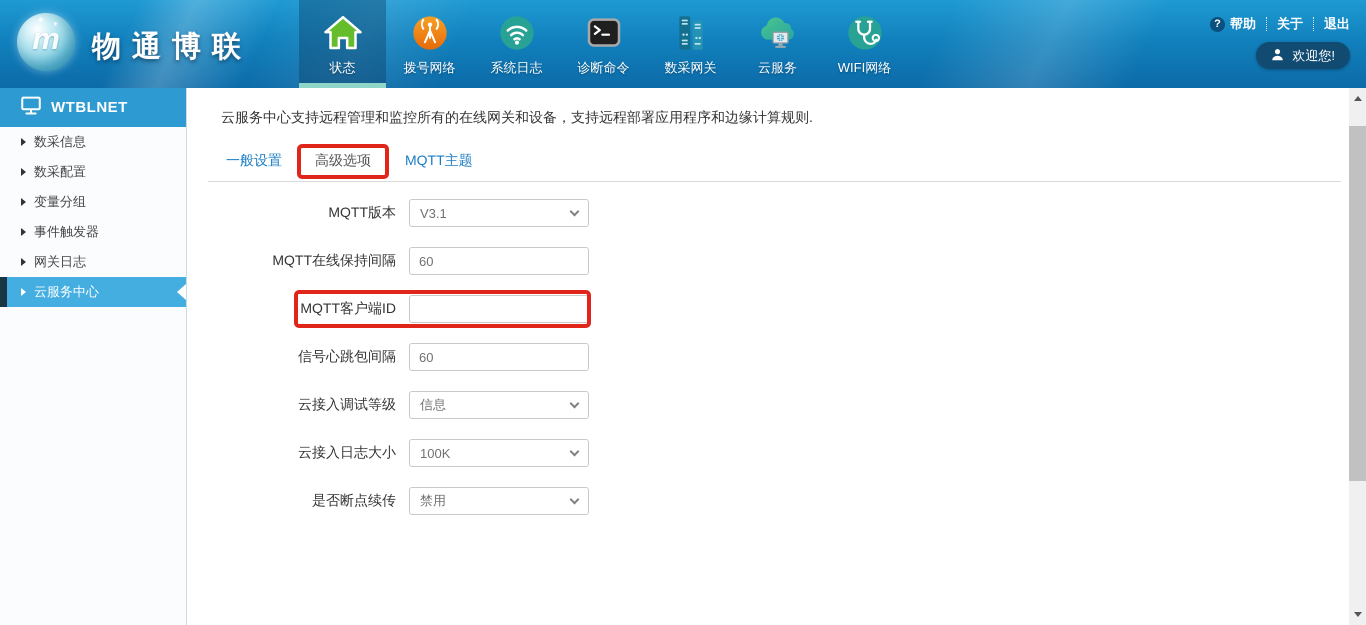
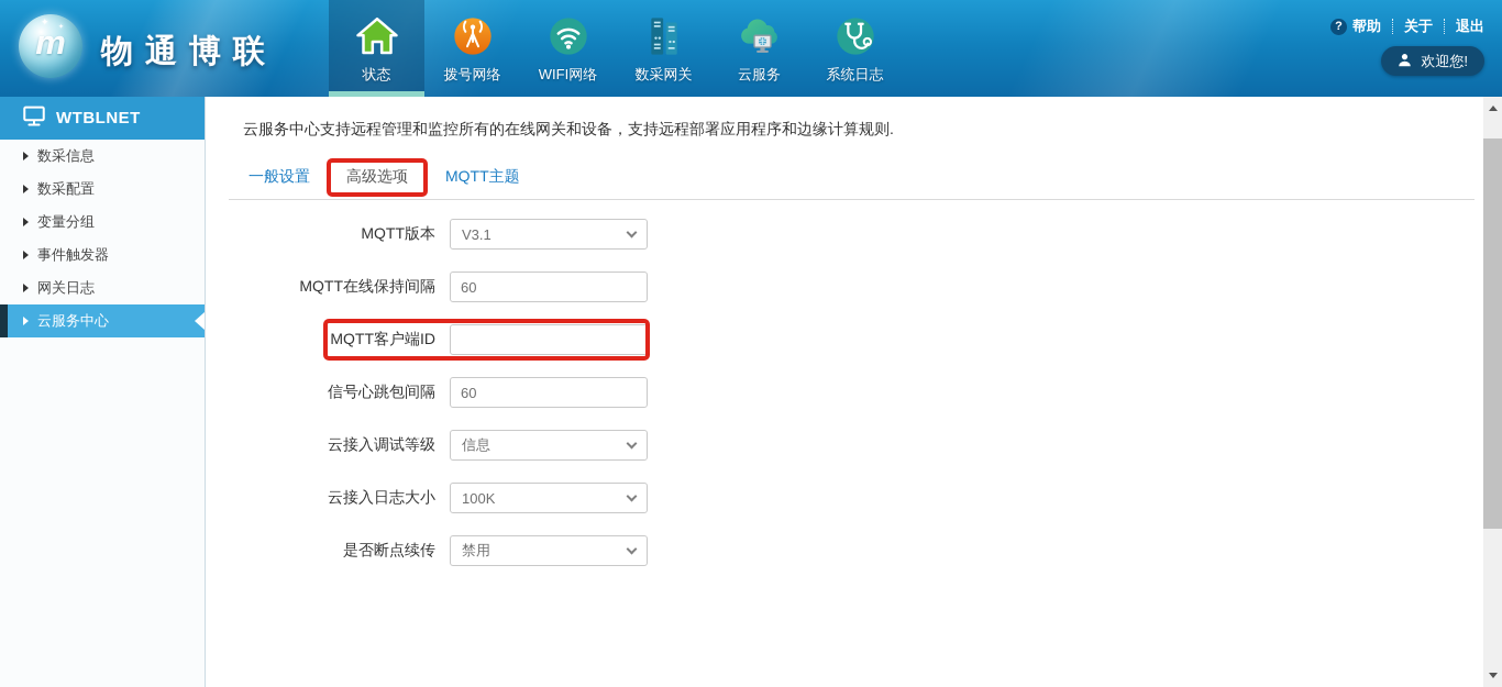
  m
  ✦
  物通博联
  状态
  拨号网络
- 系统日志
+ WIFI网络
- 诊断命令
  数采网关
  云服务
- WIFI网络
+ 系统日志
  ?
  帮助
  关于
  退出
  欢迎您!
  WTBLNET
  数采信息
  数采配置
  变量分组
  事件触发器
  网关日志
  云服务中心
  云服务中心支持远程管理和监控所有的在线网关和设备，支持远程部署应用程序和边缘计算规则.
  一般设置
  高级选项
  MQTT主题
  MQTT版本
  V3.1
  MQTT在线保持间隔
  60
  MQTT客户端ID
  信号心跳包间隔
  60
  云接入调试等级
  信息
  云接入日志大小
  100K
  是否断点续传
  禁用
